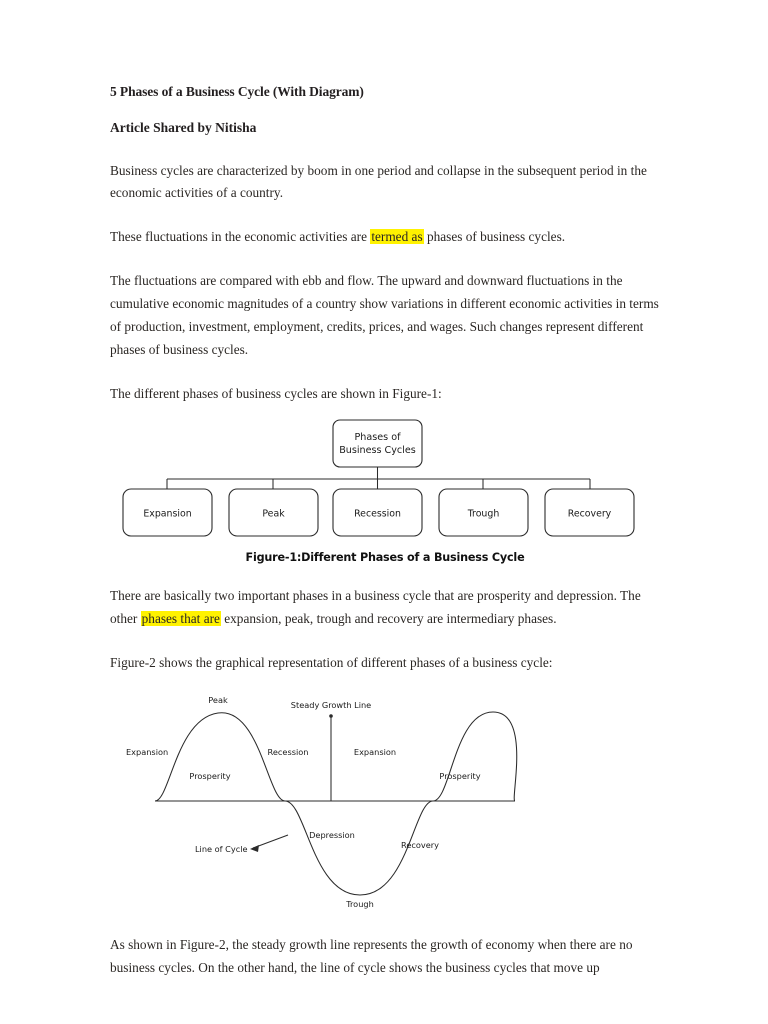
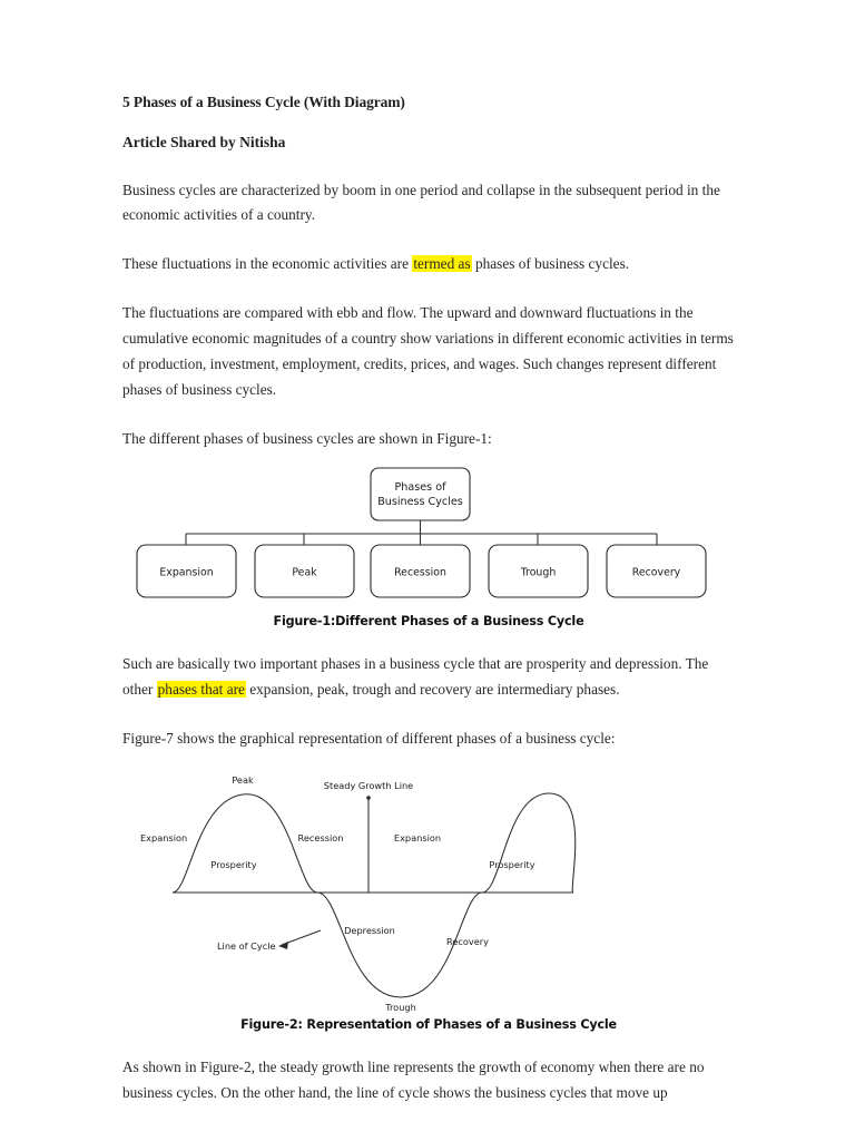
  5 Phases of a Business Cycle (With Diagram)
  Article Shared by Nitisha
  Business cycles are characterized by boom in one period and collapse in the subsequent period in the economic activities of a country.
  These fluctuations in the economic activities are termed as phases of business cycles.
  The fluctuations are compared with ebb and flow. The upward and downward fluctuations in the cumulative economic magnitudes of a country show variations in different economic activities in terms of production, investment, employment, credits, prices, and wages. Such changes represent different phases of business cycles.
  The different phases of business cycles are shown in Figure-1:
  Phases of
  Business Cycles
  Expansion
  Peak
  Recession
  Trough
  Recovery
  Figure-1:Different Phases of a Business Cycle
- There are basically two important phases in a business cycle that are prosperity and depression. The other phases that are expansion, peak, trough and recovery are intermediary phases.
+ Such are basically two important phases in a business cycle that are prosperity and depression. The other phases that are expansion, peak, trough and recovery are intermediary phases.
- Figure-2 shows the graphical representation of different phases of a business cycle:
+ Figure-7 shows the graphical representation of different phases of a business cycle:
  Peak
  Steady Growth Line
  Expansion
  Recession
  Expansion
  Prosperity
  Prosperity
  Depression
  Recovery
  Line of Cycle
  Trough
+ Figure-2: Representation of Phases of a Business Cycle
  As shown in Figure-2, the steady growth line represents the growth of economy when there are no business cycles. On the other hand, the line of cycle shows the business cycles that move up
